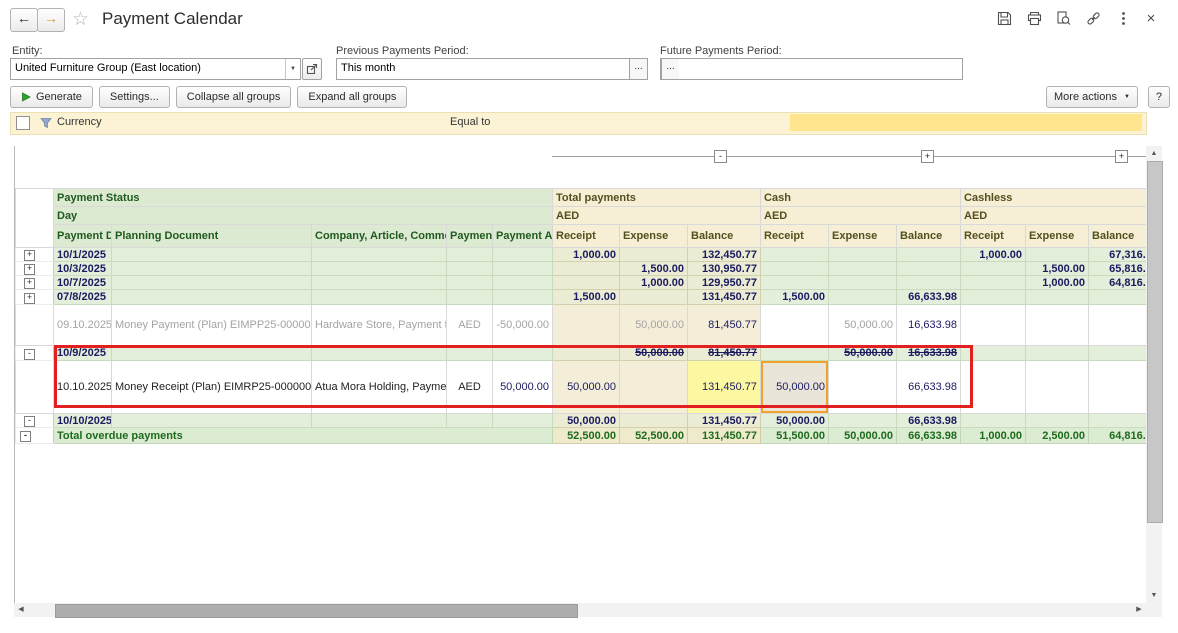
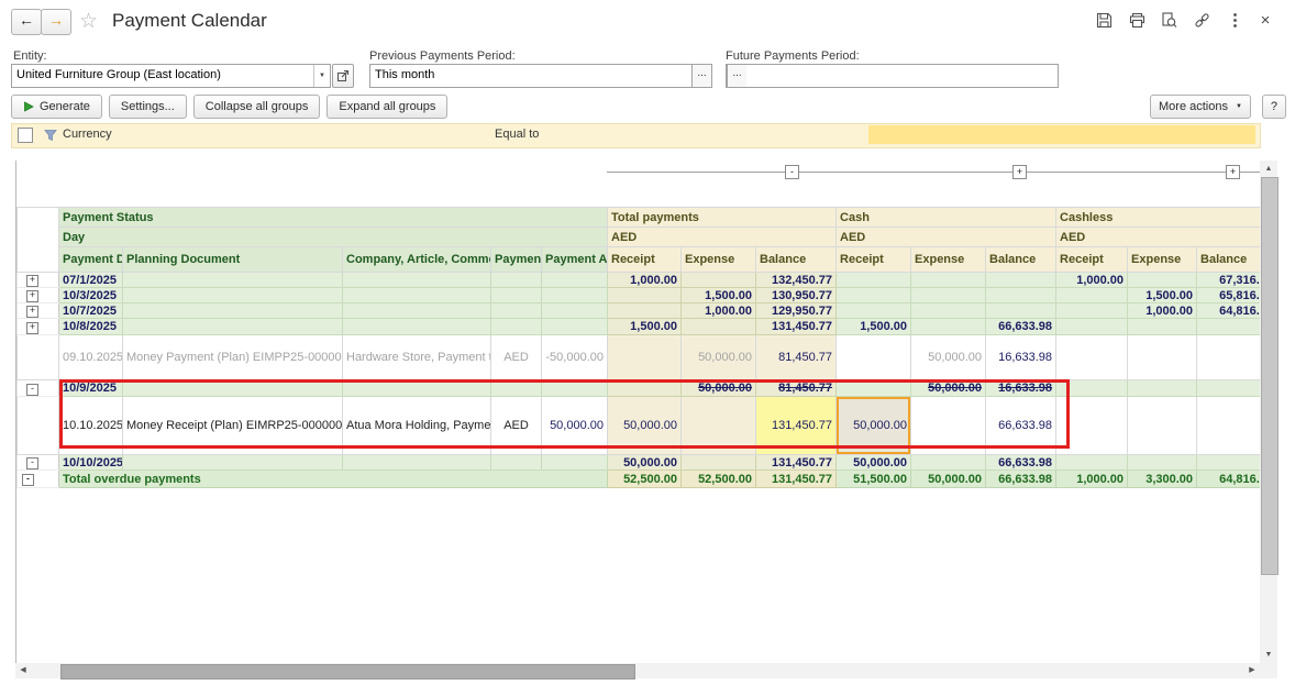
  ←
  →
  ☆
  Payment Calendar
  ×
  Entity:
  Previous Payments Period:
  Future Payments Period:
  United Furniture Group (East location)
  This month
  ...
  ...
  Generate
  Settings...
  Collapse all groups
  Expand all groups
  More actions
  ?
  Currency
  Equal to
  -
  +
  +
  	Payment Status	Total payments	Cash	Cashless
  Day	AED	AED	AED
  Payment D	Planning Document	Company, Article, Comm	Paymen	Payment A	Receipt	Expense	Balance	Receipt	Expense	Balance	Receipt	Expense	Balance
- +	10/1/2025					1,000.00		132,450.77				1,000.00		67,316.
+ +	07/1/2025					1,000.00		132,450.77				1,000.00		67,316.
  +	10/3/2025						1,500.00	130,950.77					1,500.00	65,816.
  +	10/7/2025						1,000.00	129,950.77					1,000.00	64,816.
- +	07/8/2025					1,500.00		131,450.77	1,500.00		66,633.98
+ +	10/8/2025					1,500.00		131,450.77	1,500.00		66,633.98
  -	10/9/2025						50,000.00	81,450.77		50,000.00	16,633.98
  -	10/10/2025					50,000.00		131,450.77	50,000.00		66,633.98
- -	Total overdue payments	52,500.00	52,500.00	131,450.77	51,500.00	50,000.00	66,633.98	1,000.00	2,500.00	64,816.
+ -	Total overdue payments	52,500.00	52,500.00	131,450.77	51,500.00	50,000.00	66,633.98	1,000.00	3,300.00	64,816.
